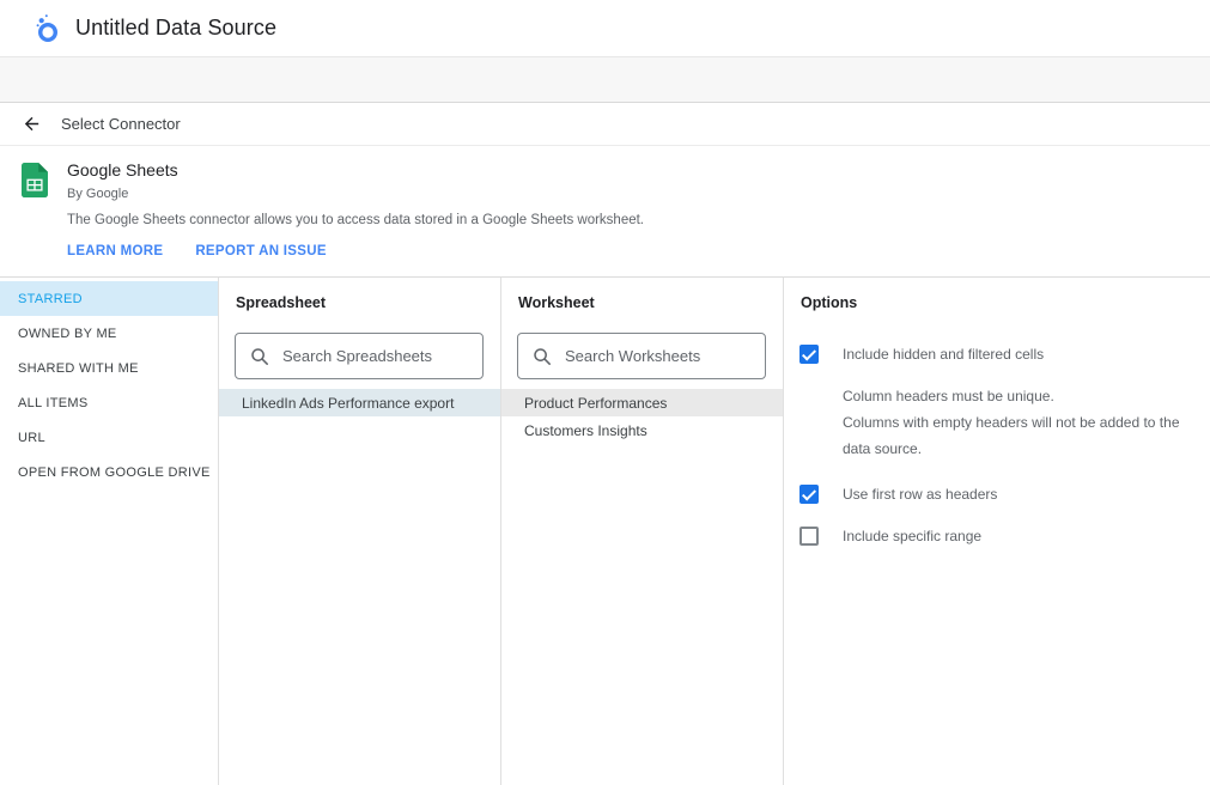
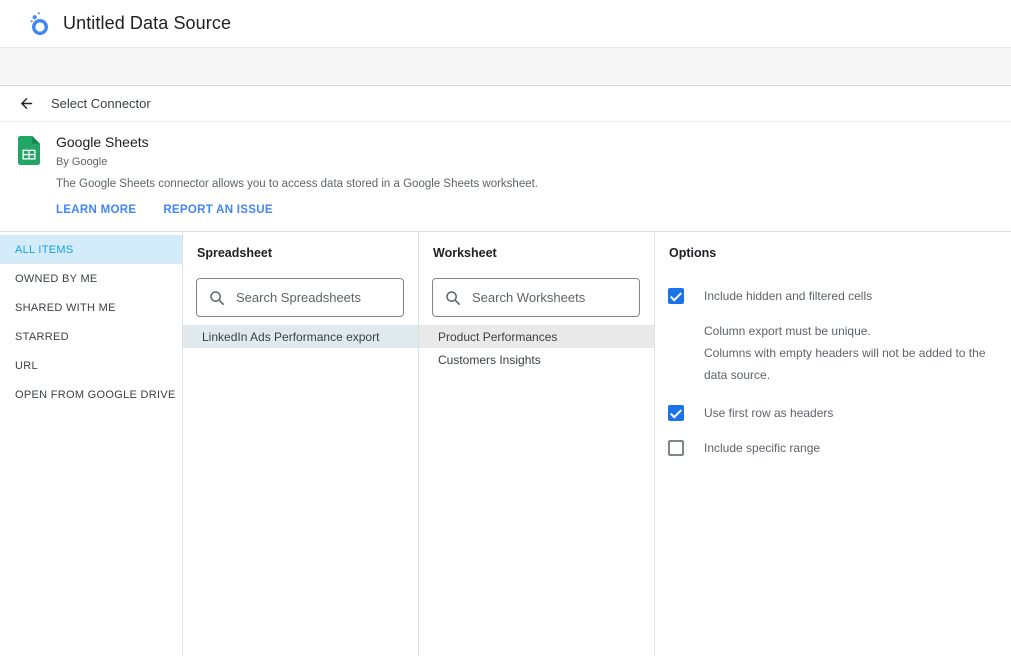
  Untitled Data Source
  Select Connector
  Google Sheets
  By Google
  The Google Sheets connector allows you to access data stored in a Google Sheets worksheet.
  LEARN MORE
  REPORT AN ISSUE
- STARRED
+ ALL ITEMS
  OWNED BY ME
  SHARED WITH ME
- ALL ITEMS
+ STARRED
  URL
  OPEN FROM GOOGLE DRIVE
  Spreadsheet
  Search Spreadsheets
  LinkedIn Ads Performance export
  Worksheet
  Search Worksheets
  Product Performances
  Customers Insights
  Options
  Include hidden and filtered cells
- Column headers must be unique.
+ Column export must be unique.
  Columns with empty headers will not be added to the data source.
  Use first row as headers
  Include specific range
